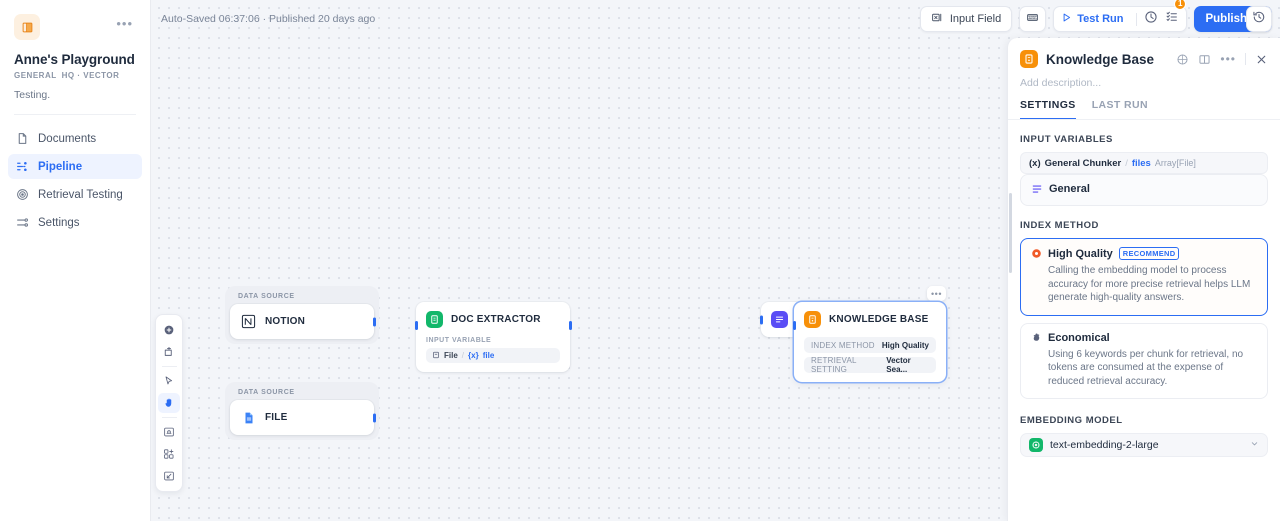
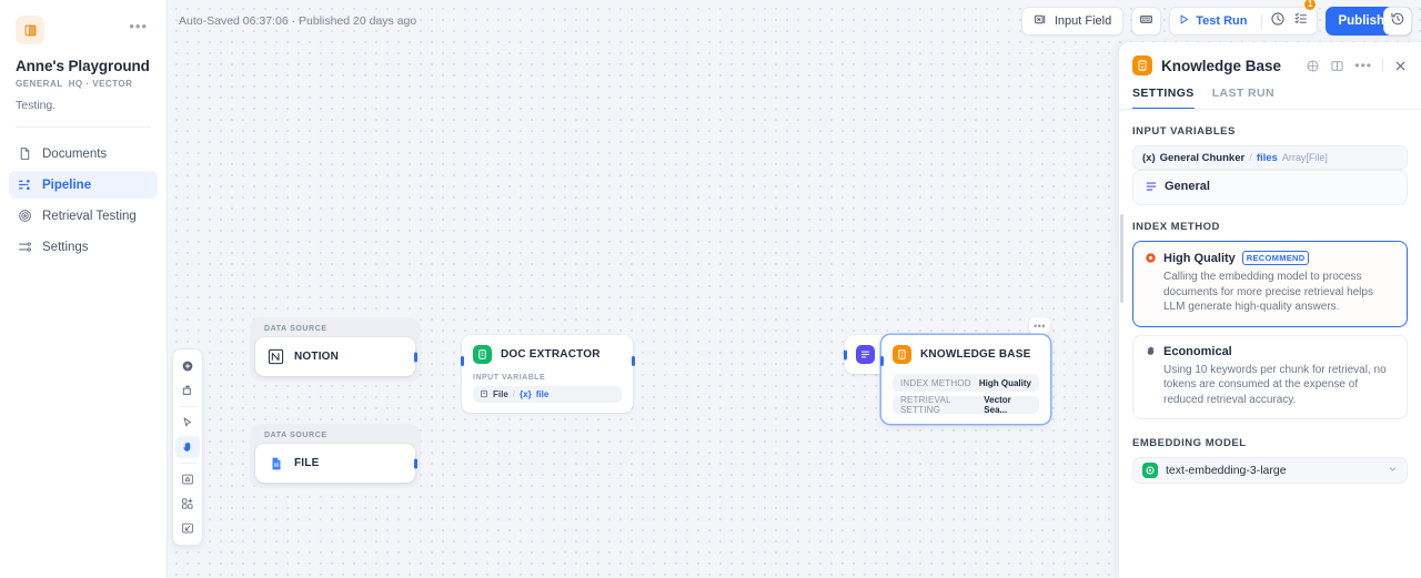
  •••
  Anne's Playground
  GENERAL HQ · VECTOR
  Testing.
  Documents
  Pipeline
  Retrieval Testing
  Settings
  Auto-Saved 06:37:06 · Published 20 days ago
  Input Field
  Test Run
  1
  Publish
  NOTION
  FILE
  DOC EXTRACTOR
  File
  /
  {x}
  file
  •••
  KNOWLEDGE BASE
  INDEX METHOD
  High Quality
  RETRIEVAL SETTING
  Vector Sea...
  Knowledge Base
  •••
- Add description...
  SETTINGS
  LAST RUN
  INPUT VARIABLES
  (x)
  General Chunker
  /
  files
  Array[File]
  General
  INDEX METHOD
  High Quality
  RECOMMEND
- Calling the embedding model to process accuracy for more precise retrieval helps LLM generate high-quality answers.
+ Calling the embedding model to process documents for more precise retrieval helps LLM generate high-quality answers.
  Economical
- Using 6 keywords per chunk for retrieval, no tokens are consumed at the expense of reduced retrieval accuracy.
+ Using 10 keywords per chunk for retrieval, no tokens are consumed at the expense of reduced retrieval accuracy.
  EMBEDDING MODEL
- text-embedding-2-large
+ text-embedding-3-large
